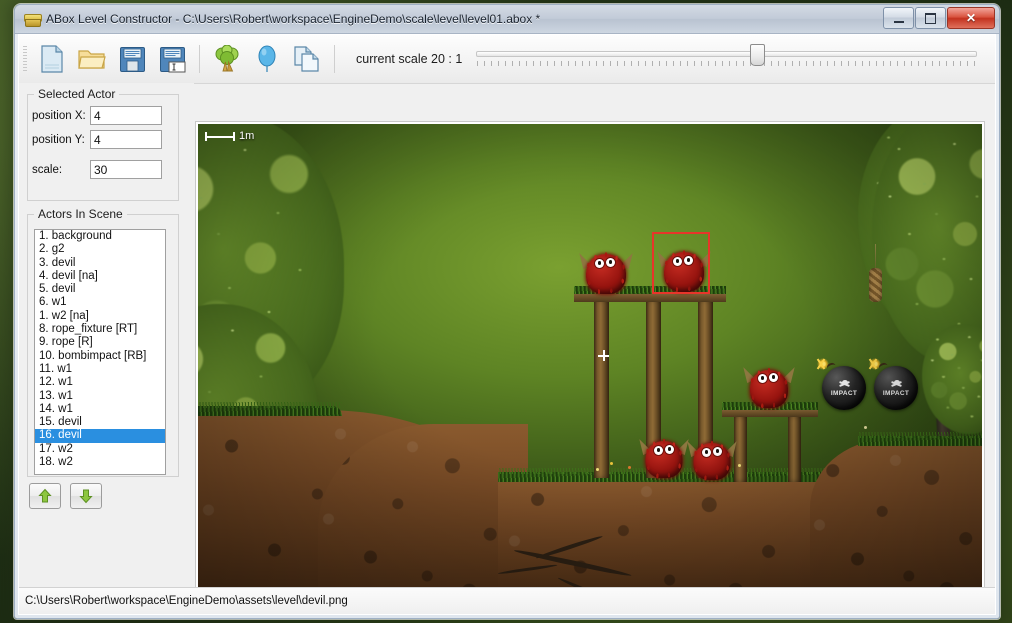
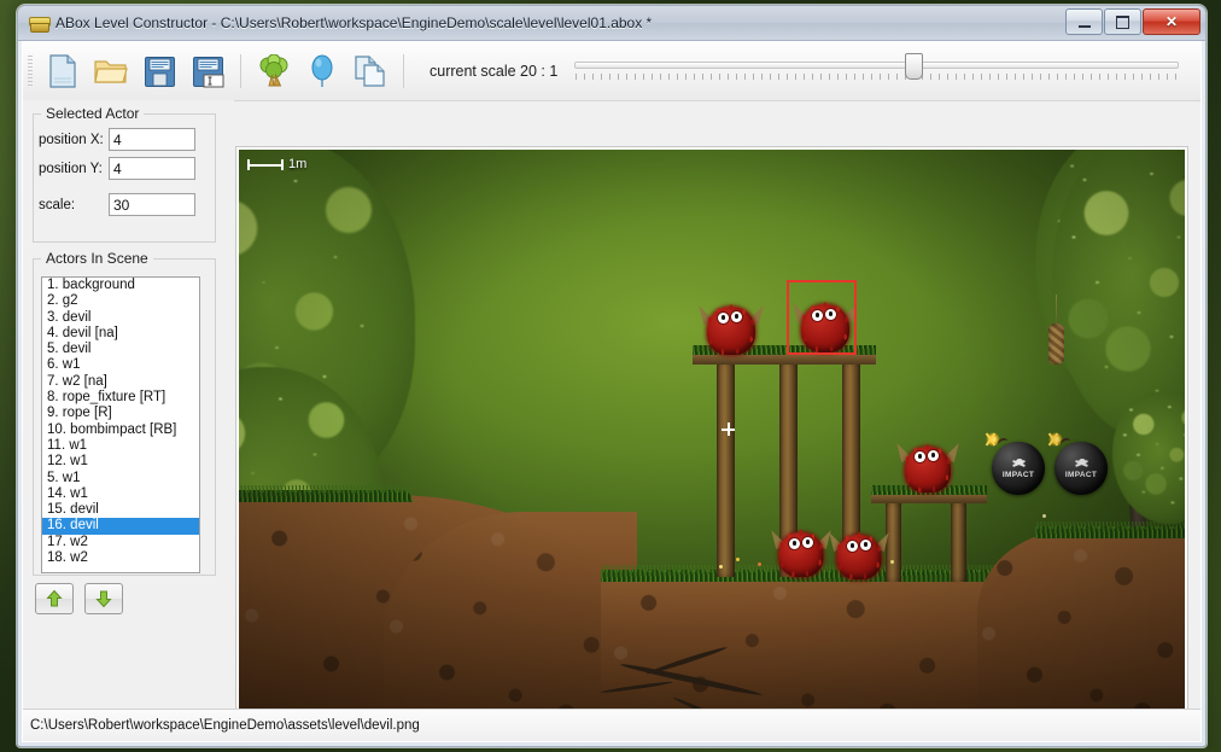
  ABox Level Constructor - C:\Users\Robert\workspace\EngineDemo\scale\level\level01.abox *
  ✕
  current scale 20 : 1
  Selected Actor
  position X:
  4
  position Y:
  4
  scale:
  30
  Actors In Scene
  1. background
  2. g2
  3. devil
  4. devil [na]
  5. devil
  6. w1
- 1. w2 [na]
+ 7. w2 [na]
  8. rope_fixture [RT]
  9. rope [R]
  10. bombimpact [RB]
  11. w1
  12. w1
- 13. w1
+ 5. w1
  14. w1
  15. devil
  16. devil
  17. w2
  18. w2
  1m
  C:\Users\Robert\workspace\EngineDemo\assets\level\devil.png
